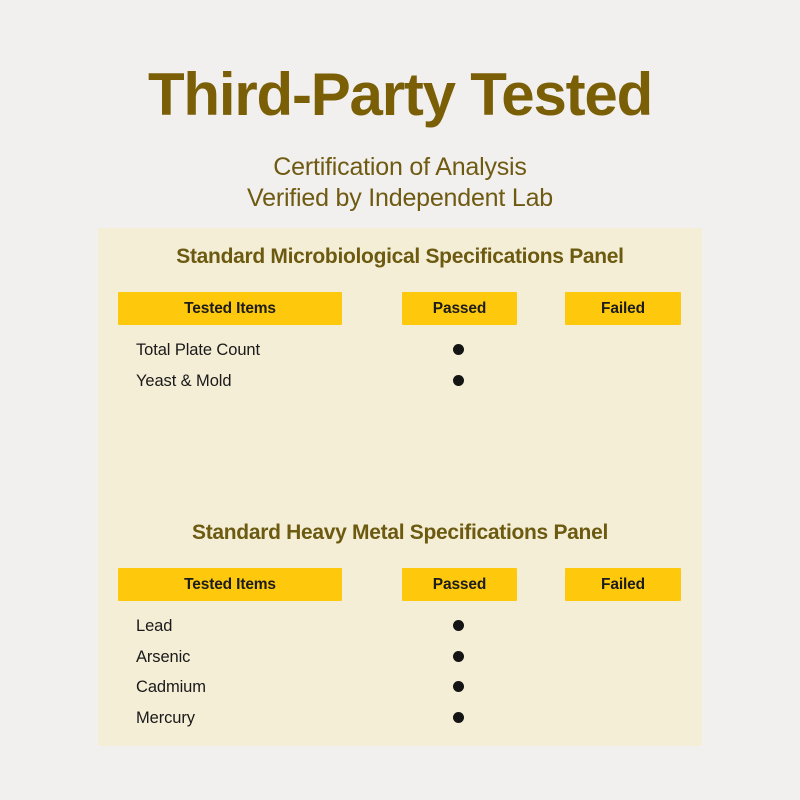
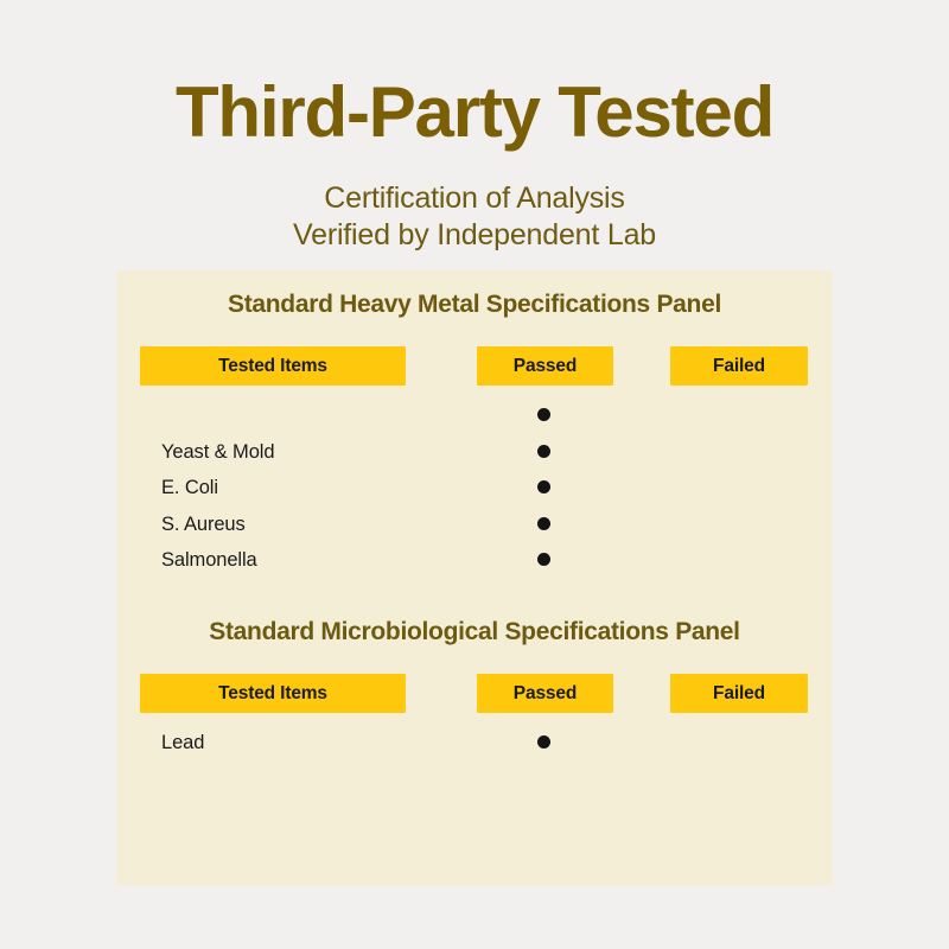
  Third-Party Tested
  Certification of Analysis
  Verified by Independent Lab
- Standard Microbiological Specifications Panel
+ Standard Heavy Metal Specifications Panel
  Tested Items
  Passed
  Failed
- Total Plate Count
  Yeast & Mold
+ E. Coli
+ S. Aureus
+ Salmonella
- Standard Heavy Metal Specifications Panel
+ Standard Microbiological Specifications Panel
  Tested Items
  Passed
  Failed
  Lead
- Arsenic
- Cadmium
- Mercury
